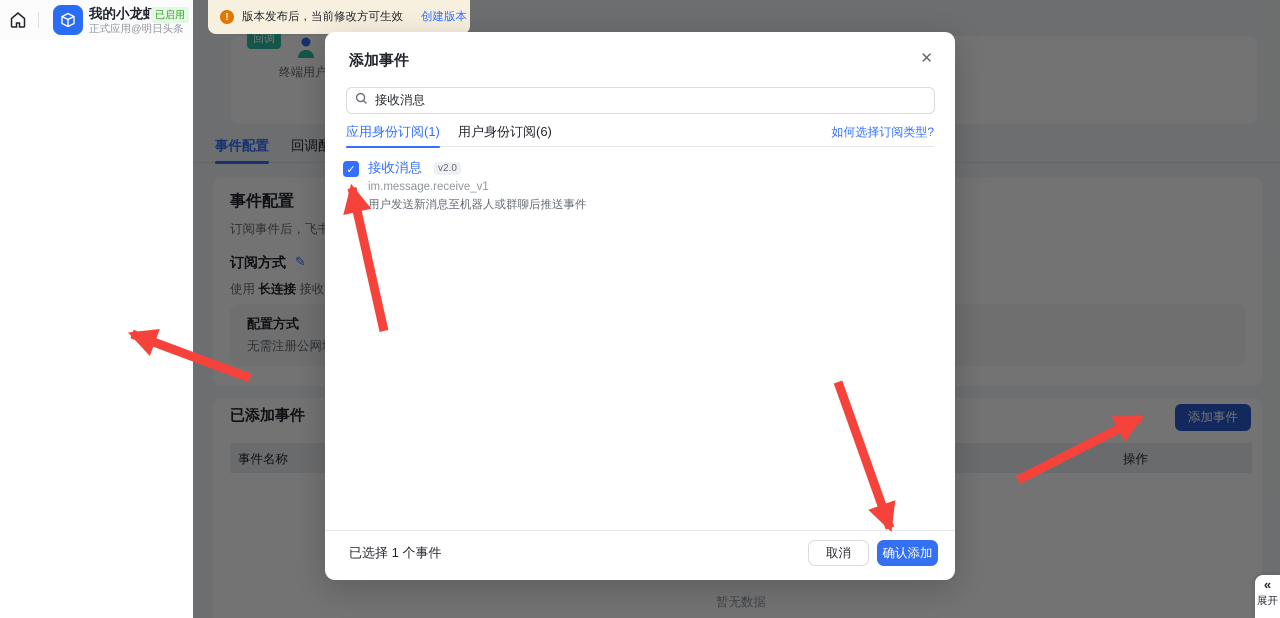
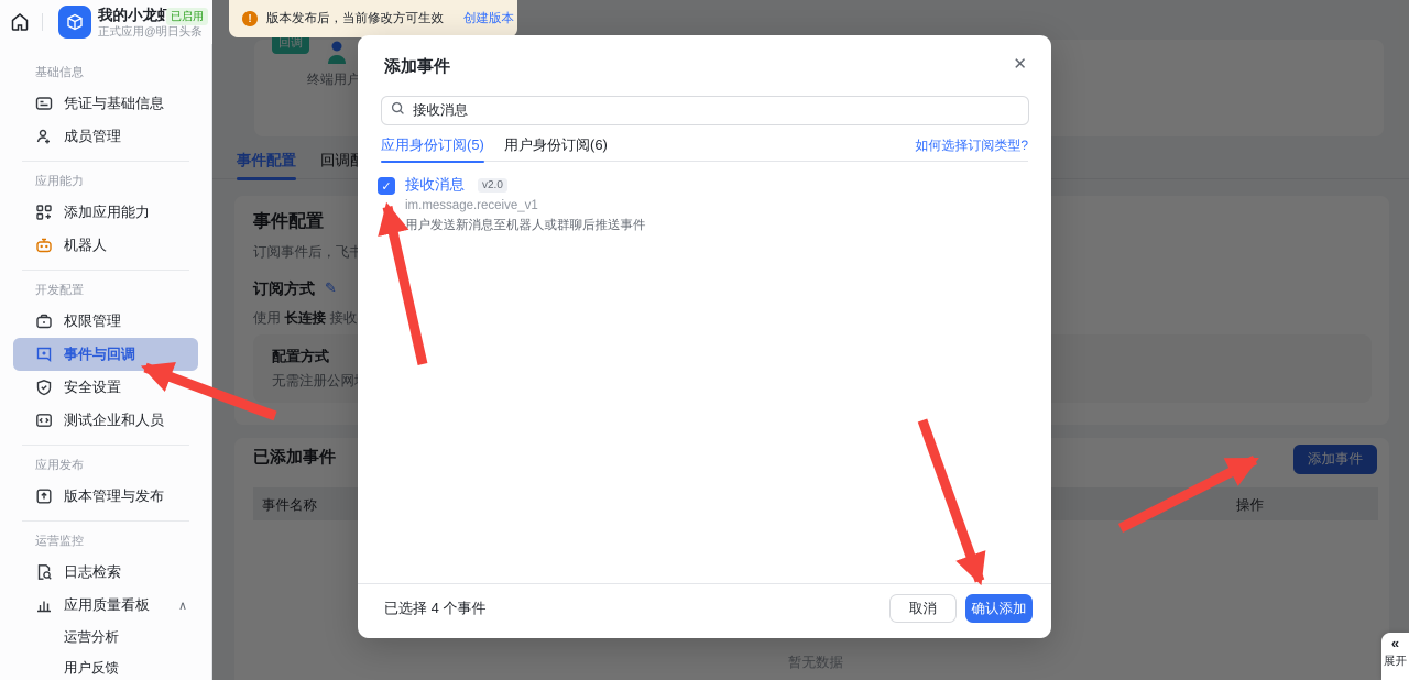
+ 基础信息
+ 凭证与基础信息
+ 成员管理
+ 应用能力
+ 添加应用能力
+ 机器人
+ 开发配置
+ 权限管理
+ 事件与回调
+ 安全设置
+ 测试企业和人员
+ 应用发布
+ 版本管理与发布
+ 运营监控
+ 日志检索
+ 应用质量看板
+ ∧
+ 运营分析
+ 用户反馈
  我的小龙虾
  已启用
  正式应用@明日头条
  !
  版本发布后，当前修改方可生效
  创建版本
  回调
  终端用户
  事件配置
  事件配置
  订阅事件后，飞书
  订阅方式
  ✎
  使用 长连接 接收
  配置方式
  无需注册公网
  已添加事件
  添加事件
  事件名称
  操作
  暂无数据
  添加事件
  ✕
  接收消息
- 应用身份订阅(1)
+ 应用身份订阅(5)
  用户身份订阅(6)
  如何选择订阅类型?
  ✓
  接收消息
  v2.0
  im.message.receive_v1
  用户发送新消息至机器人或群聊后推送事件
- 已选择 1 个事件
+ 已选择 4 个事件
  取消
  确认添加
  «
  展开
